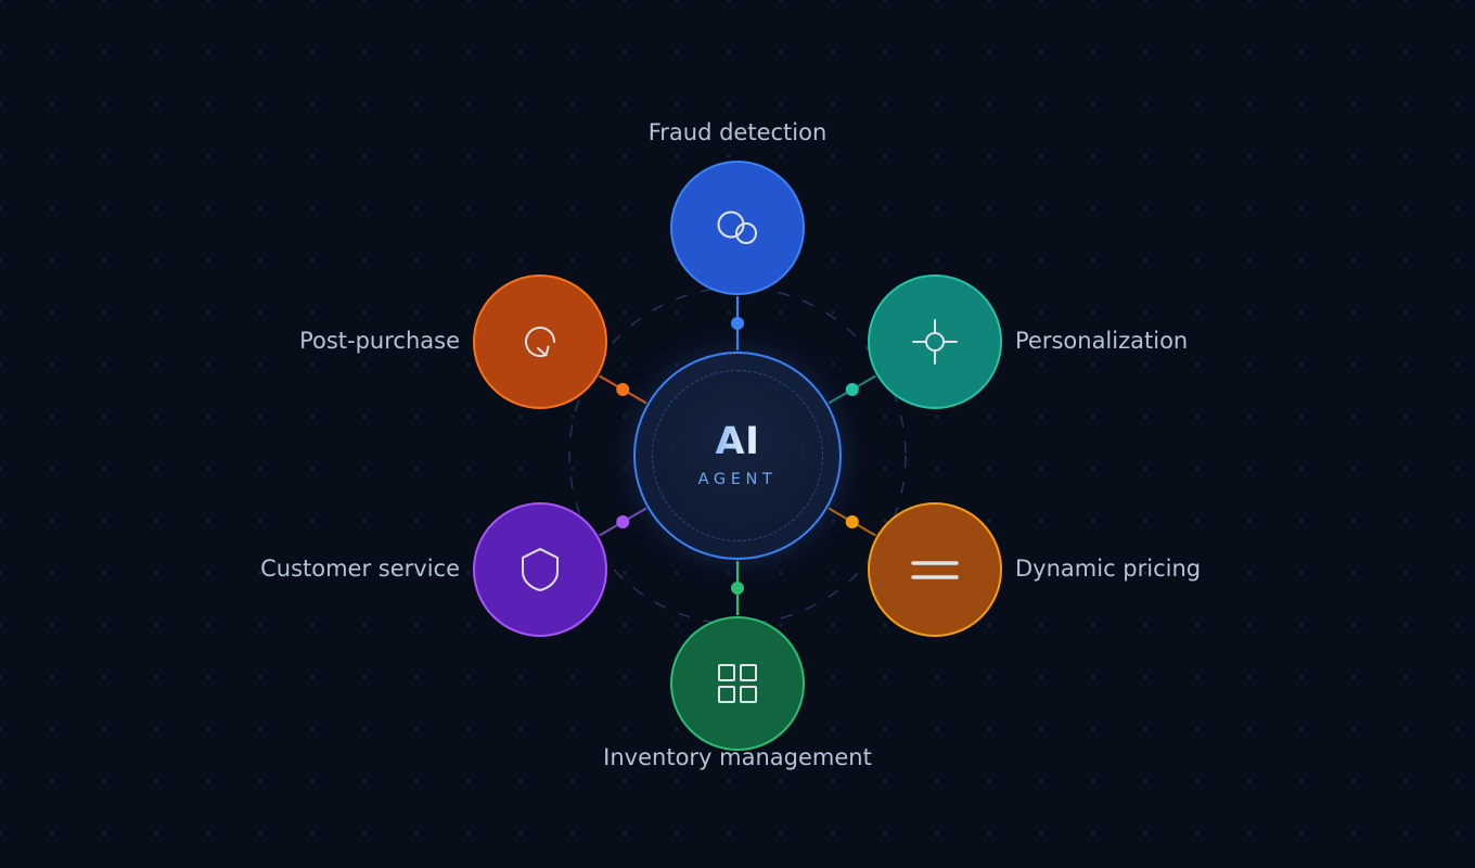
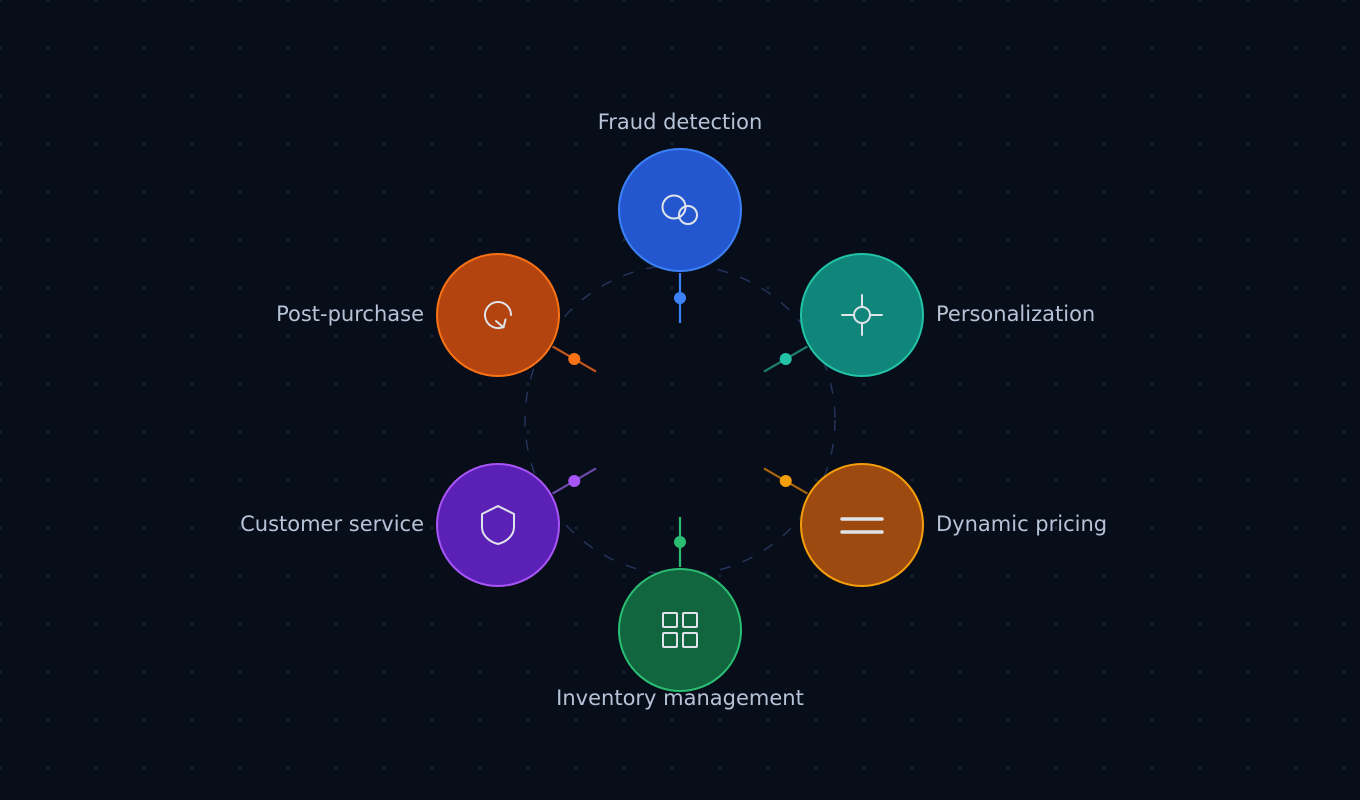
- AI
- AGENT
  Fraud detection
  Personalization
  Dynamic pricing
  Inventory management
  Customer service
  Post-purchase
